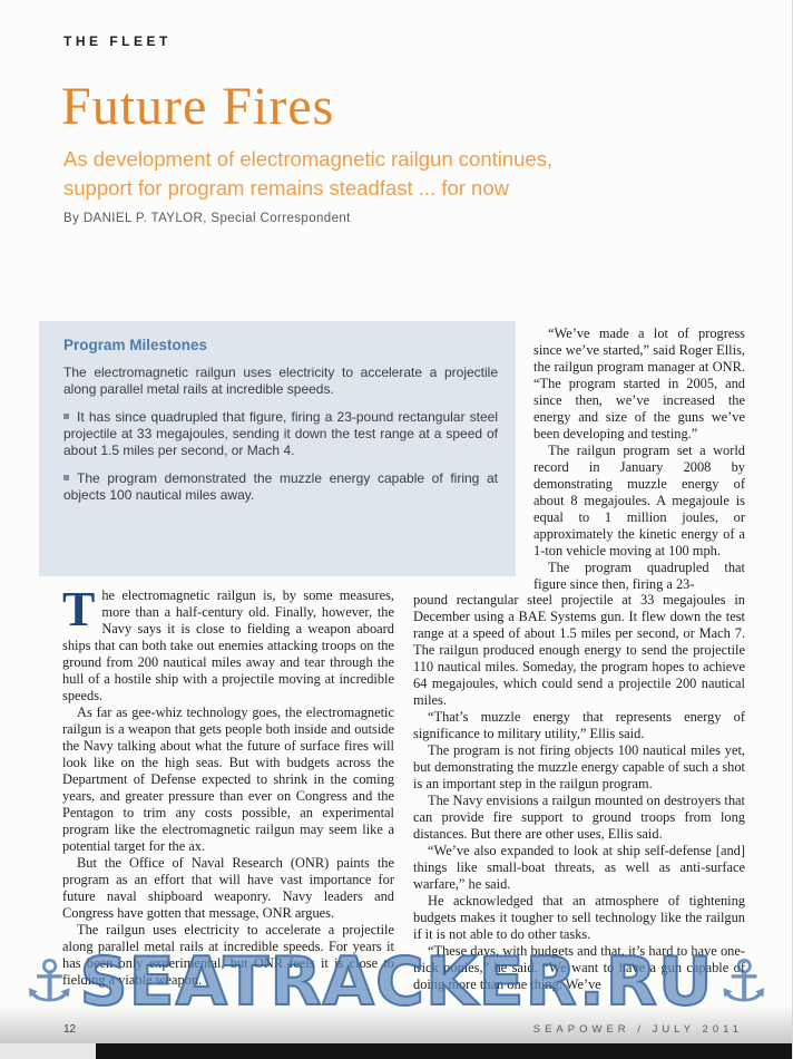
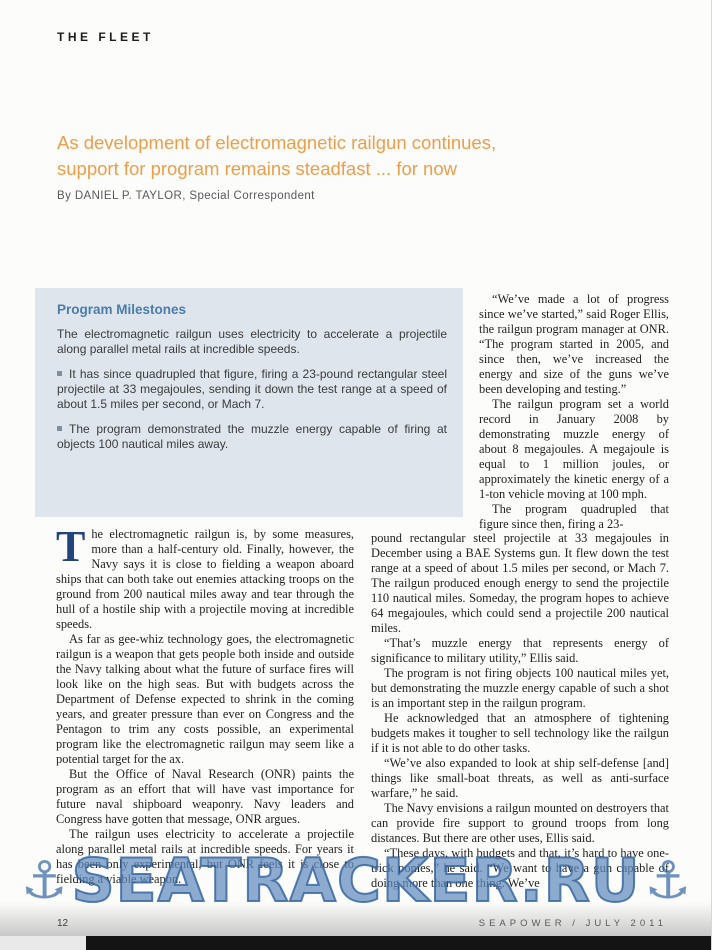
  THE FLEET
- Future Fires
  As development of electromagnetic railgun continues,
  support for program remains steadfast ... for now
  By DANIEL P. TAYLOR, Special Correspondent
  Program Milestones
  The electromagnetic railgun uses electricity to accelerate a projectile along parallel metal rails at incredible speeds.
- It has since quadrupled that figure, firing a 23-pound rectangular steel projectile at 33 megajoules, sending it down the test range at a speed of about 1.5 miles per second, or Mach 4.
+ It has since quadrupled that figure, firing a 23-pound rectangular steel projectile at 33 megajoules, sending it down the test range at a speed of about 1.5 miles per second, or Mach 7.
  The program demonstrated the muzzle energy capable of firing at objects 100 nautical miles away.
  “We’ve made a lot of progress since we’ve started,” said Roger Ellis, the railgun program manager at ONR. “The program started in 2005, and since then, we’ve increased the energy and size of the guns we’ve been developing and testing.”
  The railgun program set a world record in January 2008 by demonstrating muzzle energy of about 8 megajoules. A megajoule is equal to 1 million joules, or approximately the kinetic energy of a 1-ton vehicle moving at 100 mph.
  The program quadrupled that figure since then, firing a 23-
  T
  he electromagnetic railgun is, by some measures, more than a half-century old. Finally, however, the Navy says it is close to fielding a weapon aboard ships that can both take out enemies attacking troops on the ground from 200 nautical miles away and tear through the hull of a hostile ship with a projectile moving at incredible speeds.
  As far as gee-whiz technology goes, the electromagnetic railgun is a weapon that gets people both inside and outside the Navy talking about what the future of surface fires will look like on the high seas. But with budgets across the Department of Defense expected to shrink in the coming years, and greater pressure than ever on Congress and the Pentagon to trim any costs possible, an experimental program like the electromagnetic railgun may seem like a potential target for the ax.
  But the Office of Naval Research (ONR) paints the program as an effort that will have vast importance for future naval shipboard weaponry. Navy leaders and Congress have gotten that message, ONR argues.
  The railgun uses electricity to accelerate a projectile along parallel metal rails at incredible speeds. For years it has been only experimental, but ONR feels it is close to fielding a viable weapon.
  pound rectangular steel projectile at 33 megajoules in December using a BAE Systems gun. It flew down the test range at a speed of about 1.5 miles per second, or Mach 7. The railgun produced enough energy to send the projectile 110 nautical miles. Someday, the program hopes to achieve 64 megajoules, which could send a projectile 200 nautical miles.
  “That’s muzzle energy that represents energy of significance to military utility,” Ellis said.
  The program is not firing objects 100 nautical miles yet, but demonstrating the muzzle energy capable of such a shot is an important step in the railgun program.
- The Navy envisions a railgun mounted on destroyers that can provide fire support to ground troops from long distances. But there are other uses, Ellis said.
+ He acknowledged that an atmosphere of tightening budgets makes it tougher to sell technology like the railgun if it is not able to do other tasks.
  “We’ve also expanded to look at ship self-defense [and] things like small-boat threats, as well as anti-surface warfare,” he said.
- He acknowledged that an atmosphere of tightening budgets makes it tougher to sell technology like the railgun if it is not able to do other tasks.
+ The Navy envisions a railgun mounted on destroyers that can provide fire support to ground troops from long distances. But there are other uses, Ellis said.
  “These days, with budgets and that, it’s hard to have one-trick ponies,” he said. “We want to have a gun capable of doing more than one thing. We’ve
  12
  SEAPOWER / JULY 2011
  ⚓SEATRACKER.RU⚓
